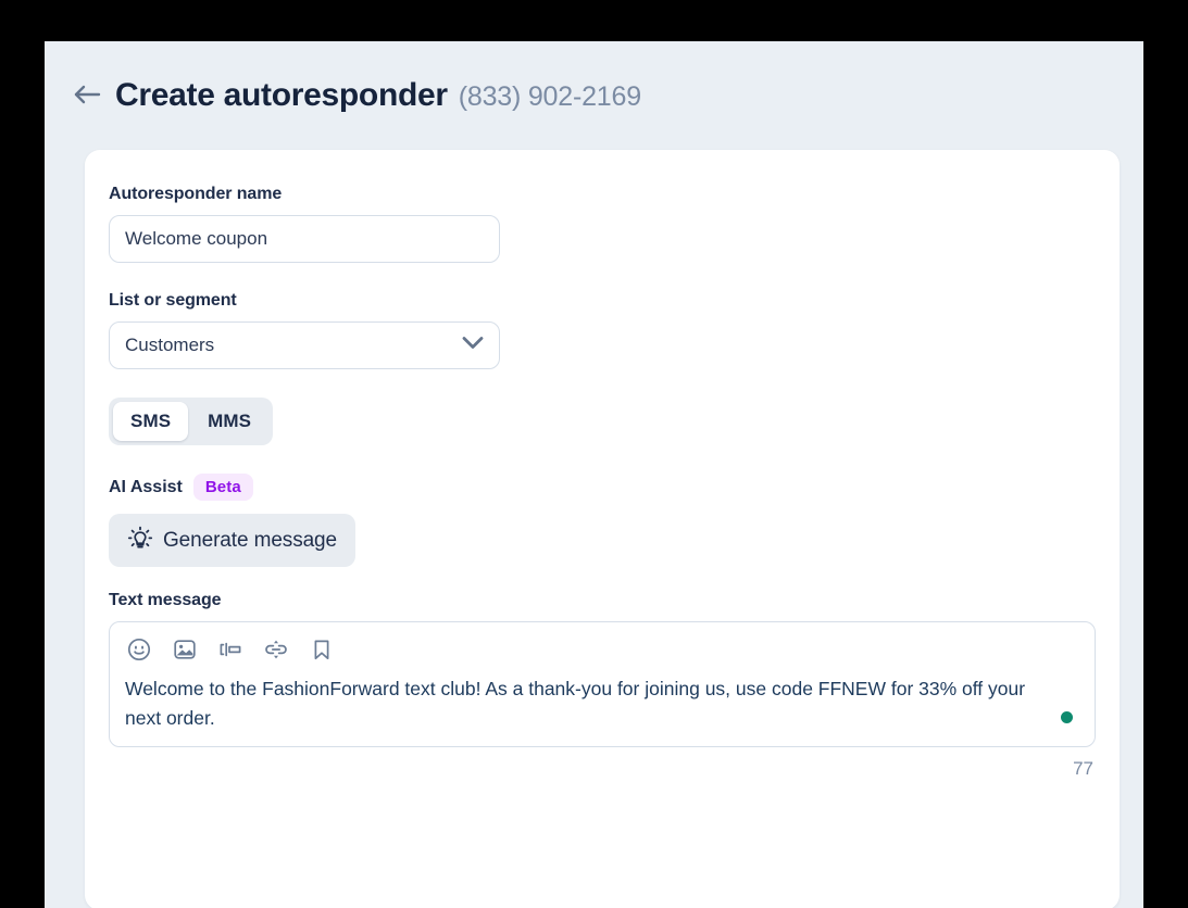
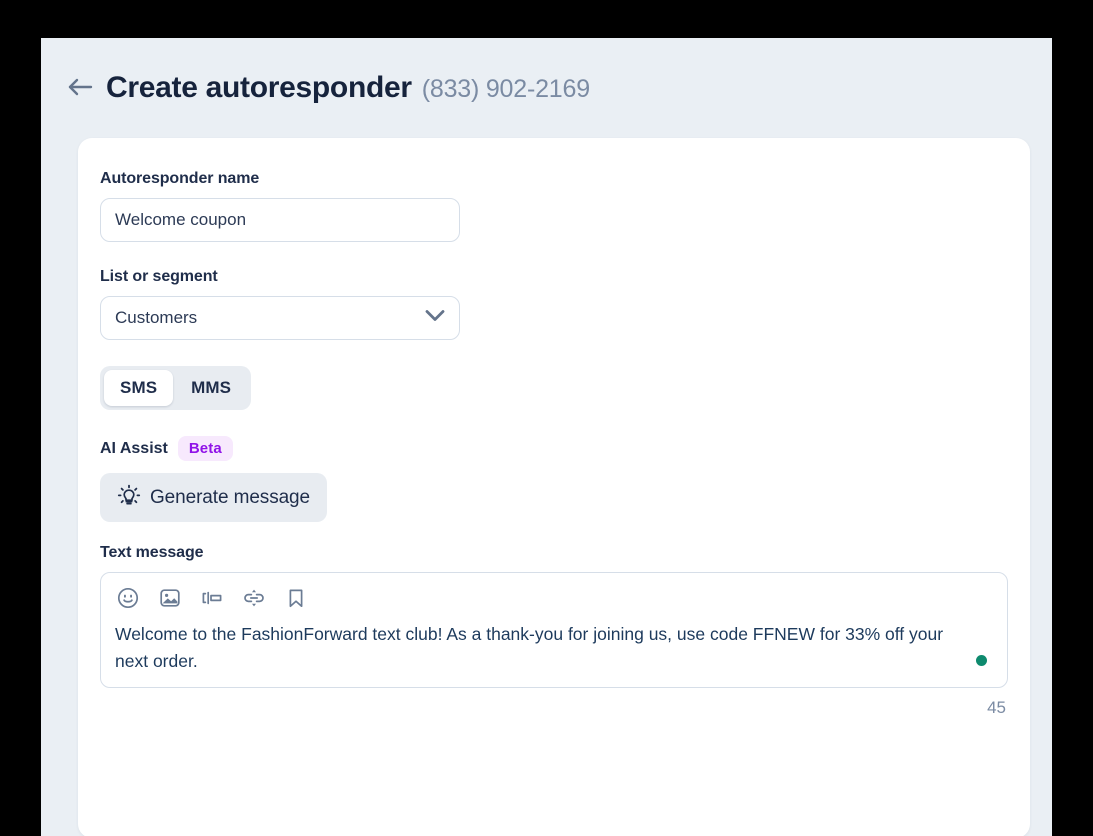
  Create autoresponder
  (833) 902-2169
  Autoresponder name
  Welcome coupon
  List or segment
  Customers
  SMS
  MMS
  AI Assist
  Beta
  Generate message
  Text message
  Welcome to the FashionForward text club! As a thank-you for joining us, use code FFNEW for 33% off your next order.
- 77
+ 45
